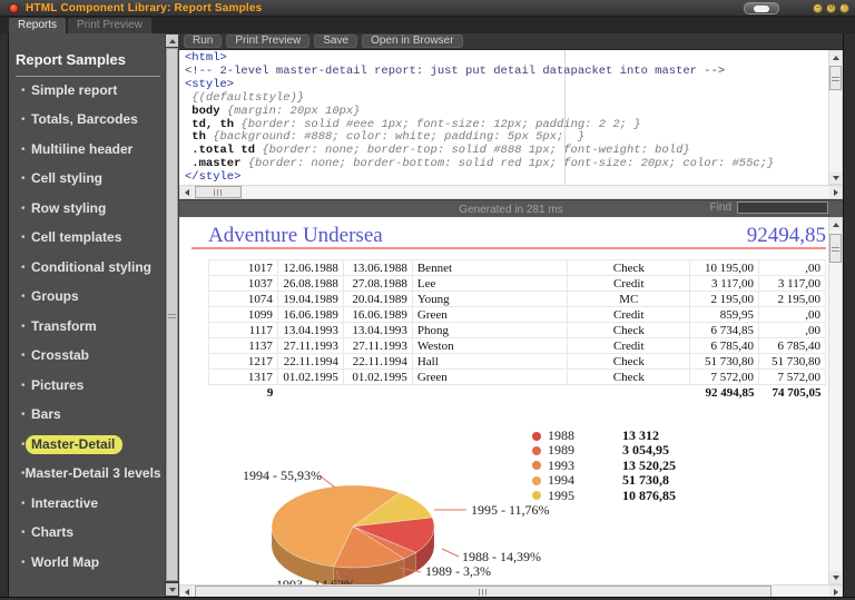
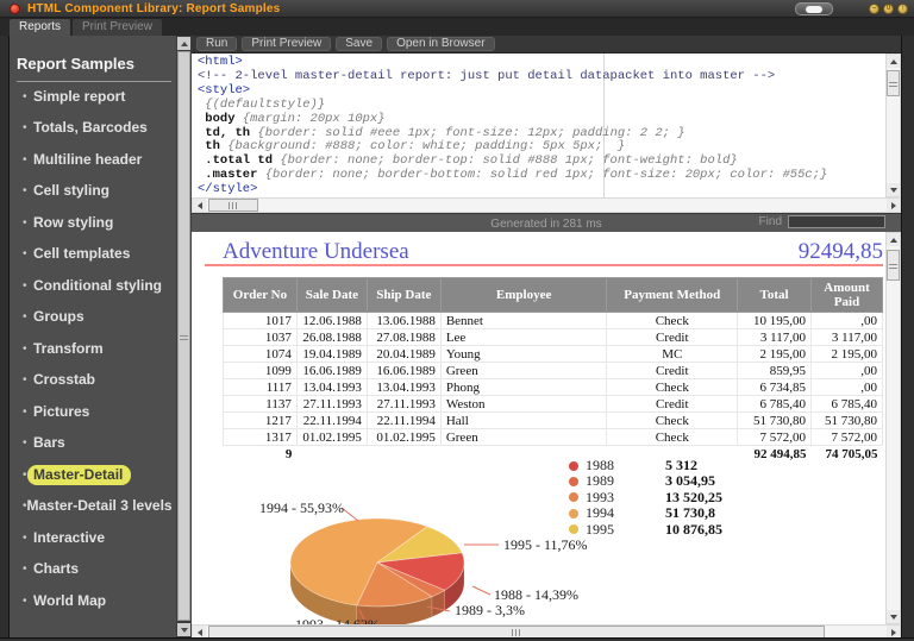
  HTML Component Library: Report Samples
  Reports
  Print Preview
  Report Samples
  •
  Simple report
  •
  Totals, Barcodes
  •
  Multiline header
  •
  Cell styling
  •
  Row styling
  •
  Cell templates
  •
  Conditional styling
  •
  Groups
  •
  Transform
  •
  Crosstab
  •
  Pictures
  •
  Bars
  •
  Master-Detail
  •
  Master-Detail 3 levels
  •
  Interactive
  •
  Charts
  •
  World Map
  Run
  Print Preview
  Save
  Open in Browser
  <html>
  <!-- 2-level master-detail report: just put detail datapacket into master -->
  <style>
  {(defaultstyle)}
  body {margin: 20px 10px}
  td, th {border: solid #eee 1px; font-size: 12px; padding: 2 2; }
  th {background: #888; color: white; padding: 5px 5px; }
  .total td {border: none; border-top: solid #888 1px; font-weight: bold}
  .master {border: none; border-bottom: solid red 1px; font-size: 20px; color: #55c;}
  </style>
  Generated in 281 ms
  Find
  Adventure Undersea
  92494,85
+ Order No	Sale Date	Ship Date	Employee	Payment Method	Total	Amount Paid
  1017	12.06.1988	13.06.1988	Bennet	Check	10 195,00	,00
  1037	26.08.1988	27.08.1988	Lee	Credit	3 117,00	3 117,00
  1074	19.04.1989	20.04.1989	Young	MC	2 195,00	2 195,00
  1099	16.06.1989	16.06.1989	Green	Credit	859,95	,00
  1117	13.04.1993	13.04.1993	Phong	Check	6 734,85	,00
  1137	27.11.1993	27.11.1993	Weston	Credit	6 785,40	6 785,40
  1217	22.11.1994	22.11.1994	Hall	Check	51 730,80	51 730,80
  1317	01.02.1995	01.02.1995	Green	Check	7 572,00	7 572,00
  9					92 494,85	74 705,05
  1988
- 13 312
+ 5 312
  1989
  3 054,95
  1993
  13 520,25
  1994
  51 730,8
  1995
  10 876,85
  1988 - 14,39%
  1989 - 3,3%
  1994 - 55,93%
  1995 - 11,76%
